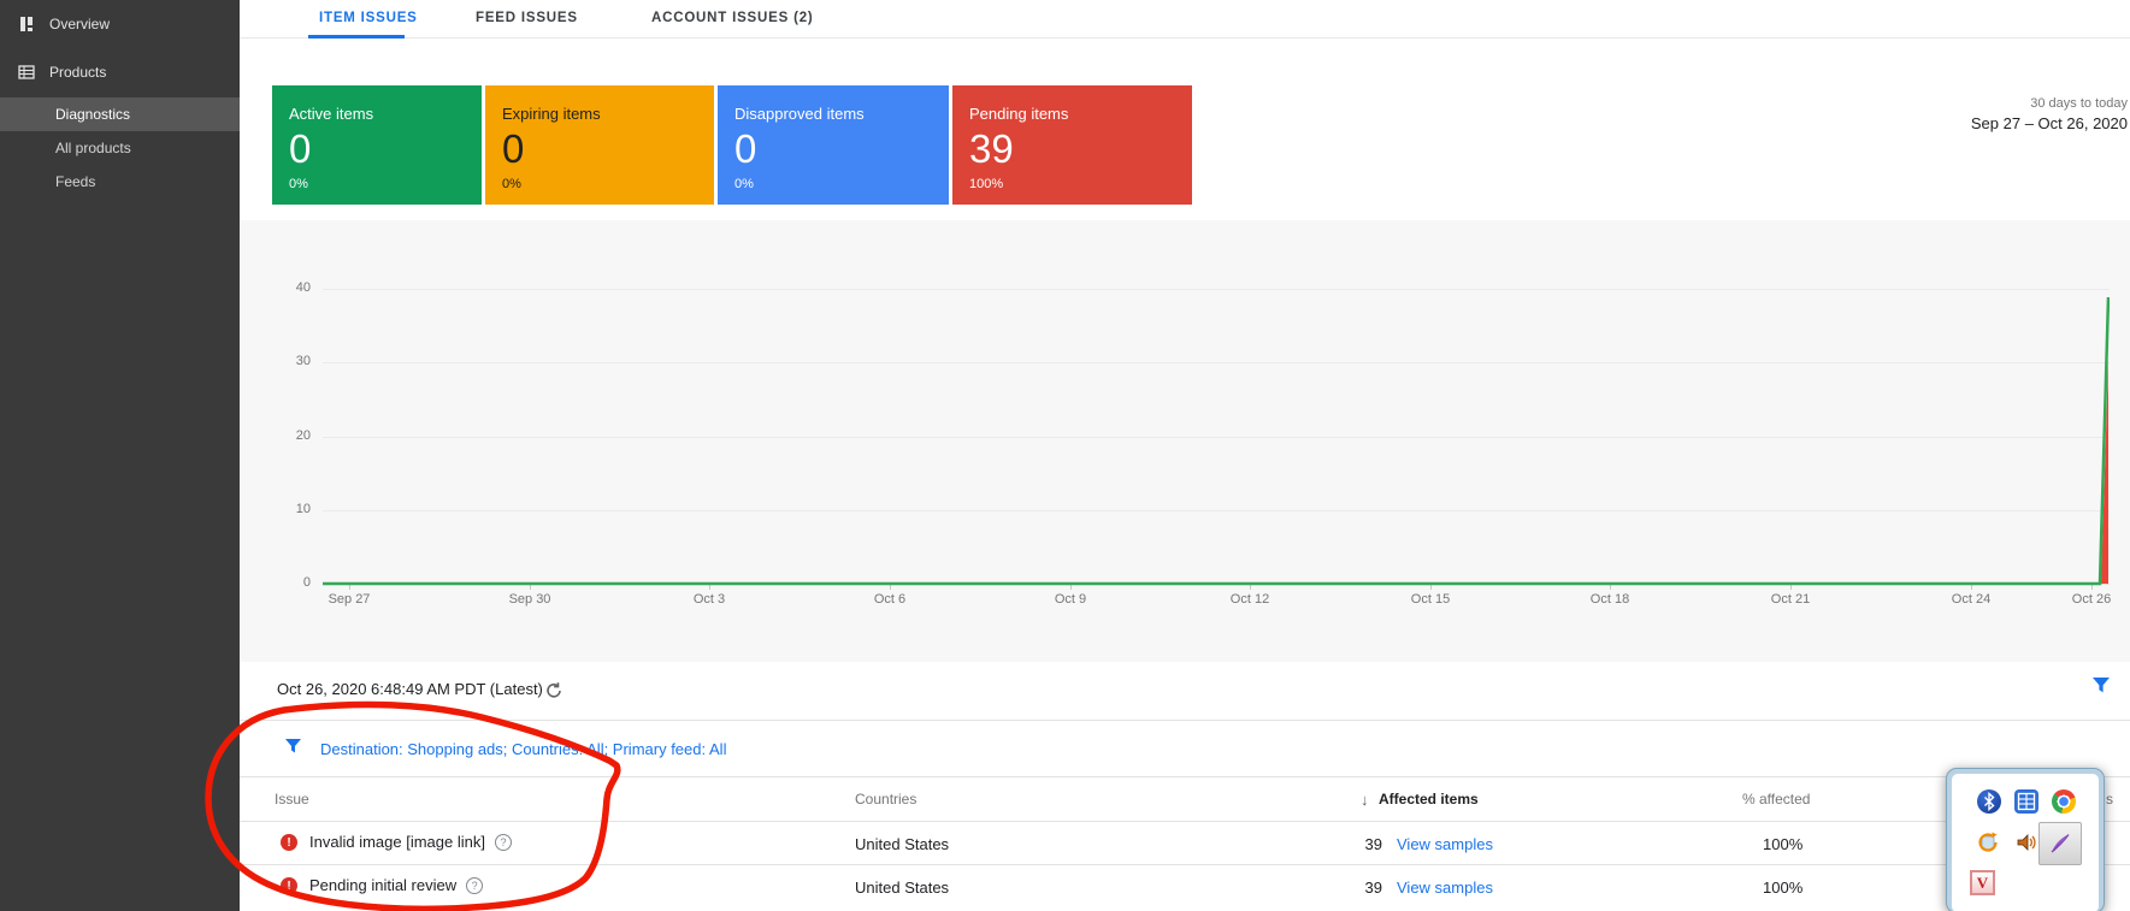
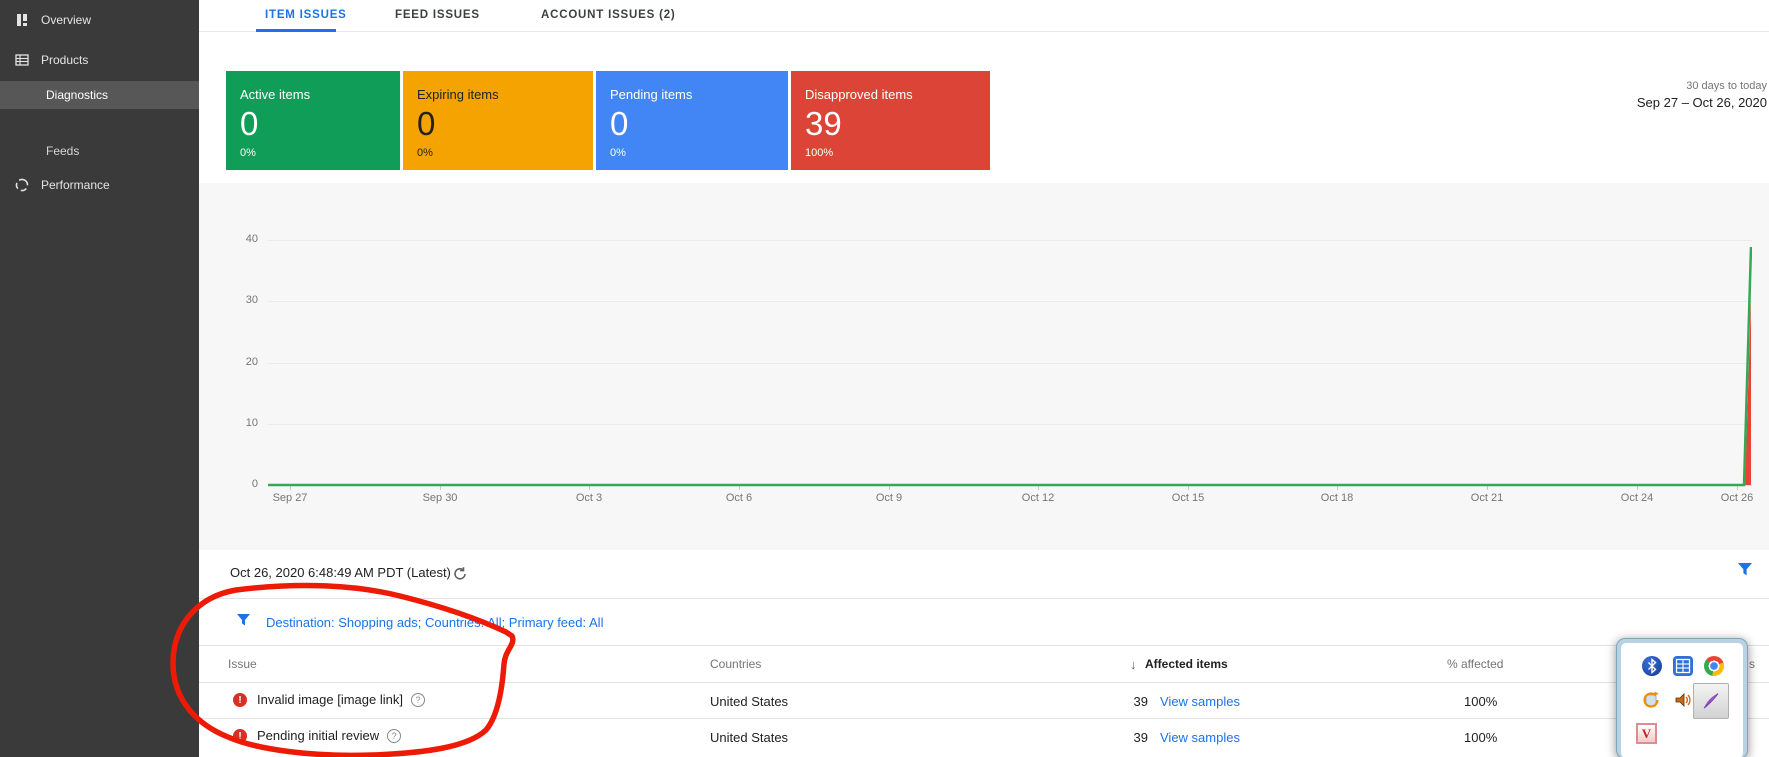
  Overview
  Products
  Diagnostics
- All products
  Feeds
+ Performance
  ITEM ISSUES
  FEED ISSUES
  ACCOUNT ISSUES (2)
  Active items
  0
  0%
  Expiring items
  0
  0%
- Disapproved items
+ Pending items
  0
  0%
- Pending items
+ Disapproved items
  39
  100%
  30 days to today
  Sep 27 – Oct 26, 2020
  40
  30
  20
  10
  0
  Sep 27
  Sep 30
  Oct 3
  Oct 6
  Oct 9
  Oct 12
  Oct 15
  Oct 18
  Oct 21
  Oct 24
  Oct 26
  Oct 26, 2020 6:48:49 AM PDT (Latest)
  Destination: Shopping ads; Countrie All; Primary feed: All
  Issue
  Countries
  ↓
  Affected items
  % affected
  s
  !
  Invalid image [image link]
  ?
  United States
  39
  View samples
  100%
  !
  Pending initial review
  ?
  United States
  39
  View samples
  100%
  V
